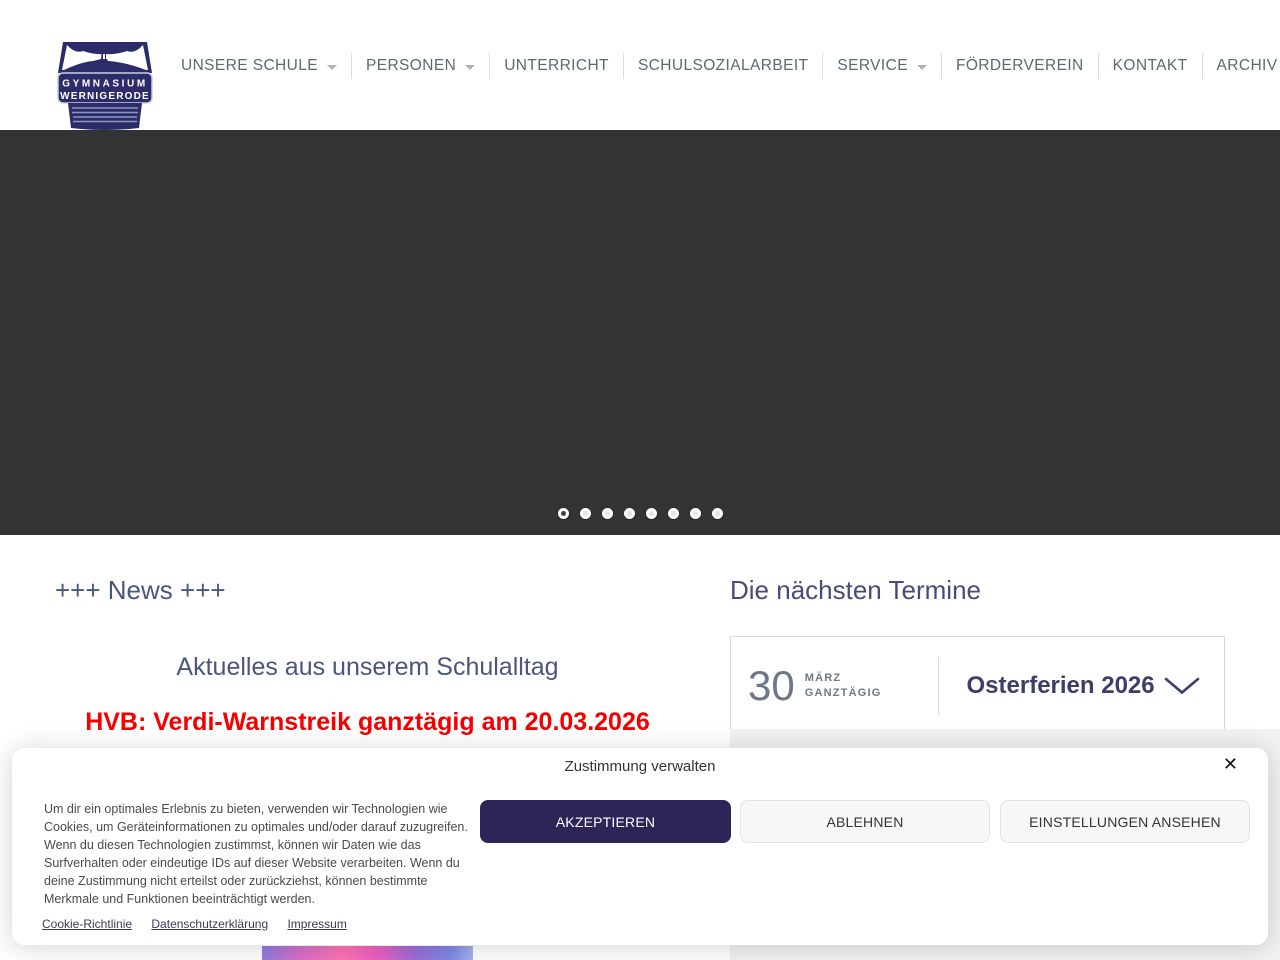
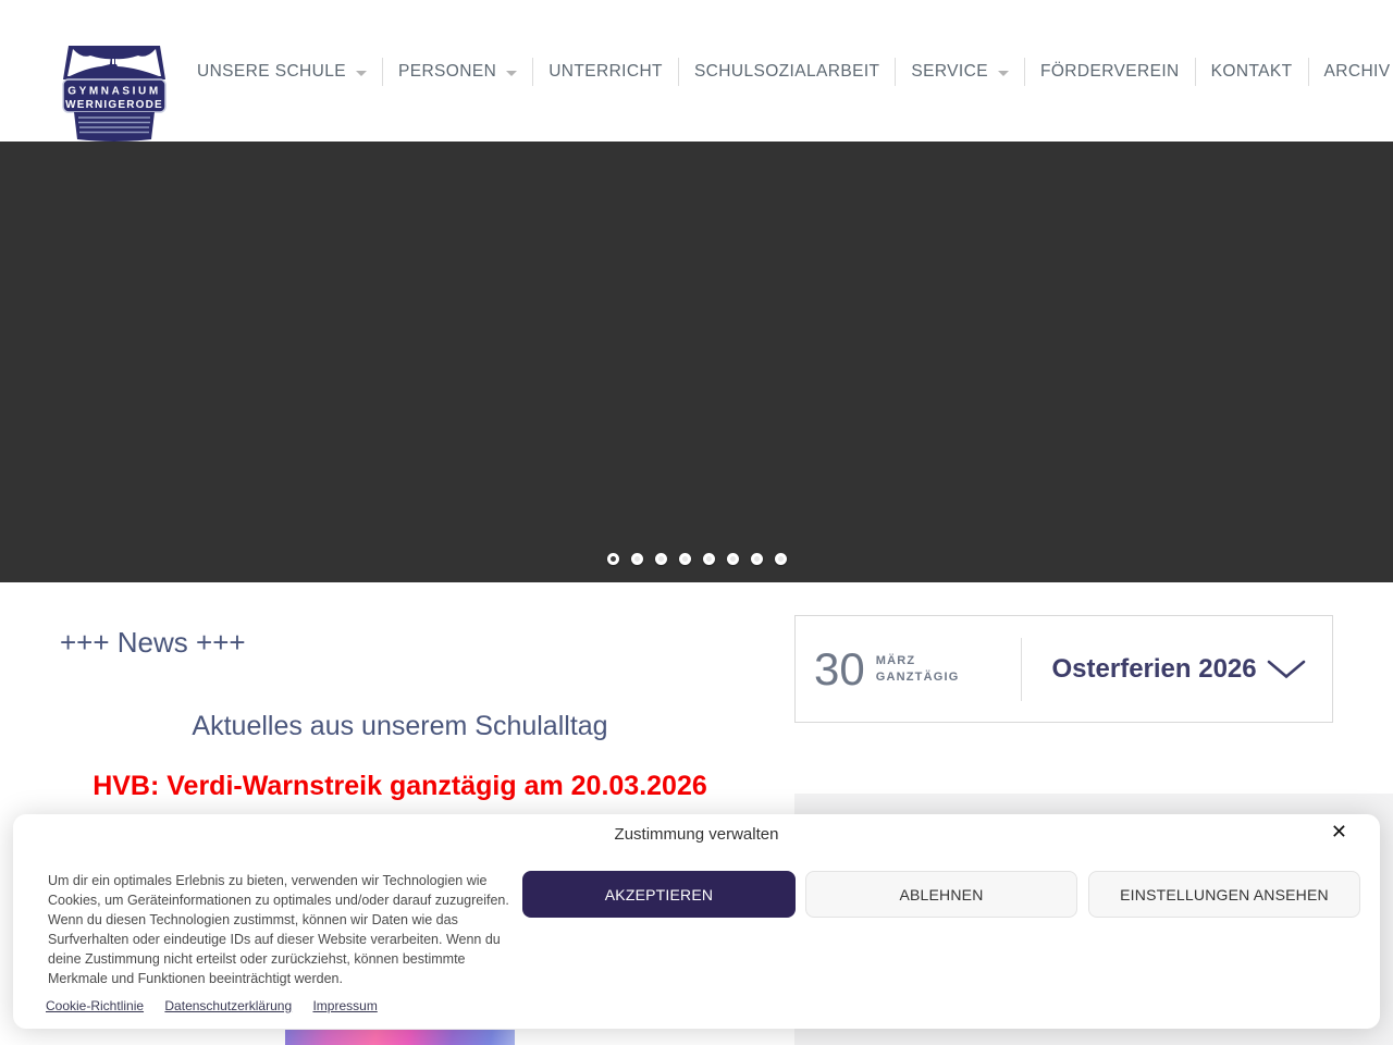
  GYMNASIUM
  WERNIGERODE
  UNSERE SCHULE
  PERSONEN
  UNTERRICHT
  SCHULSOZIALARBEIT
  SERVICE
  FÖRDERVEREIN
  KONTAKT
  ARCHIV
  +++ News +++
  Aktuelles aus unserem Schulalltag
  HVB: Verdi-Warnstreik ganztägig am 20.03.2026
- Die nächsten Termine
  30
  MÄRZ
  GANZTÄGIG
  Osterferien 2026
  Zustimmung verwalten
  ✕
  Um dir ein optimales Erlebnis zu bieten, verwenden wir Technologien wie Cookies, um Geräteinformationen zu optimales und/oder darauf zuzugreifen. Wenn du diesen Technologien zustimmst, können wir Daten wie das Surfverhalten oder eindeutige IDs auf dieser Website verarbeiten. Wenn du deine Zustimmung nicht erteilst oder zurückziehst, können bestimmte Merkmale und Funktionen beeinträchtigt werden.
  AKZEPTIEREN
  ABLEHNEN
  EINSTELLUNGEN ANSEHEN
  Cookie-Richtlinie Datenschutzerklärung Impressum
